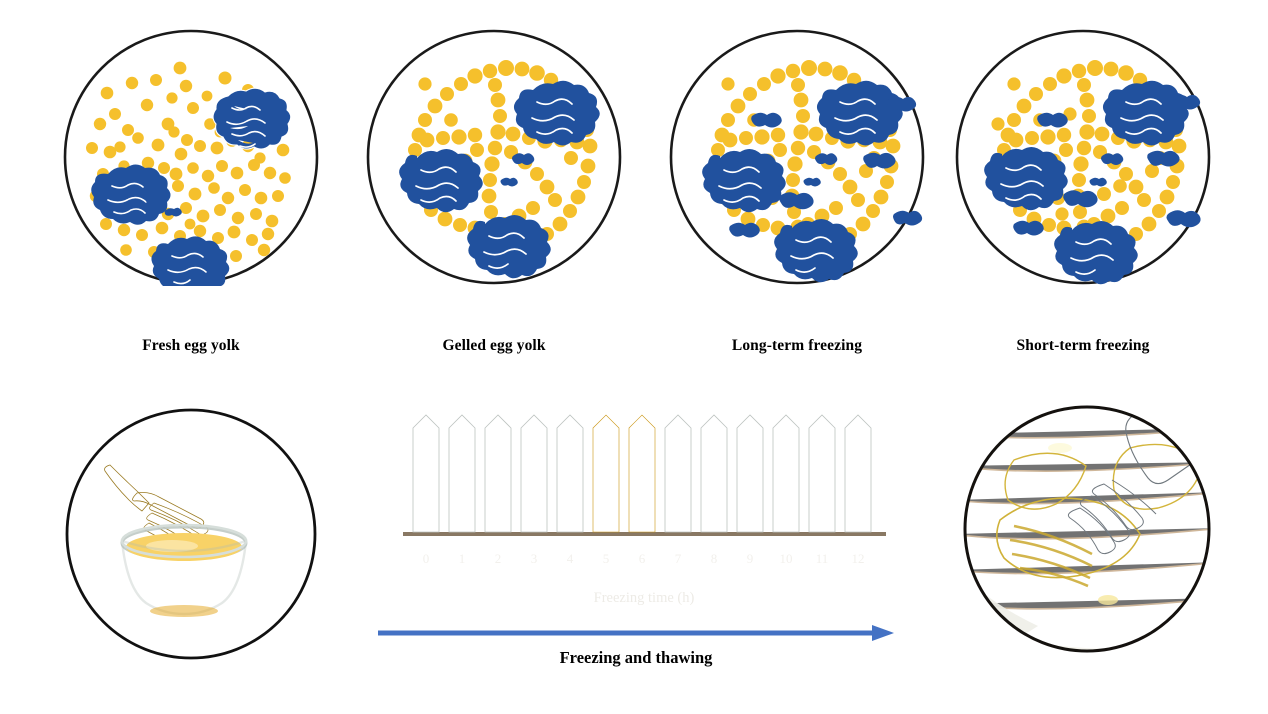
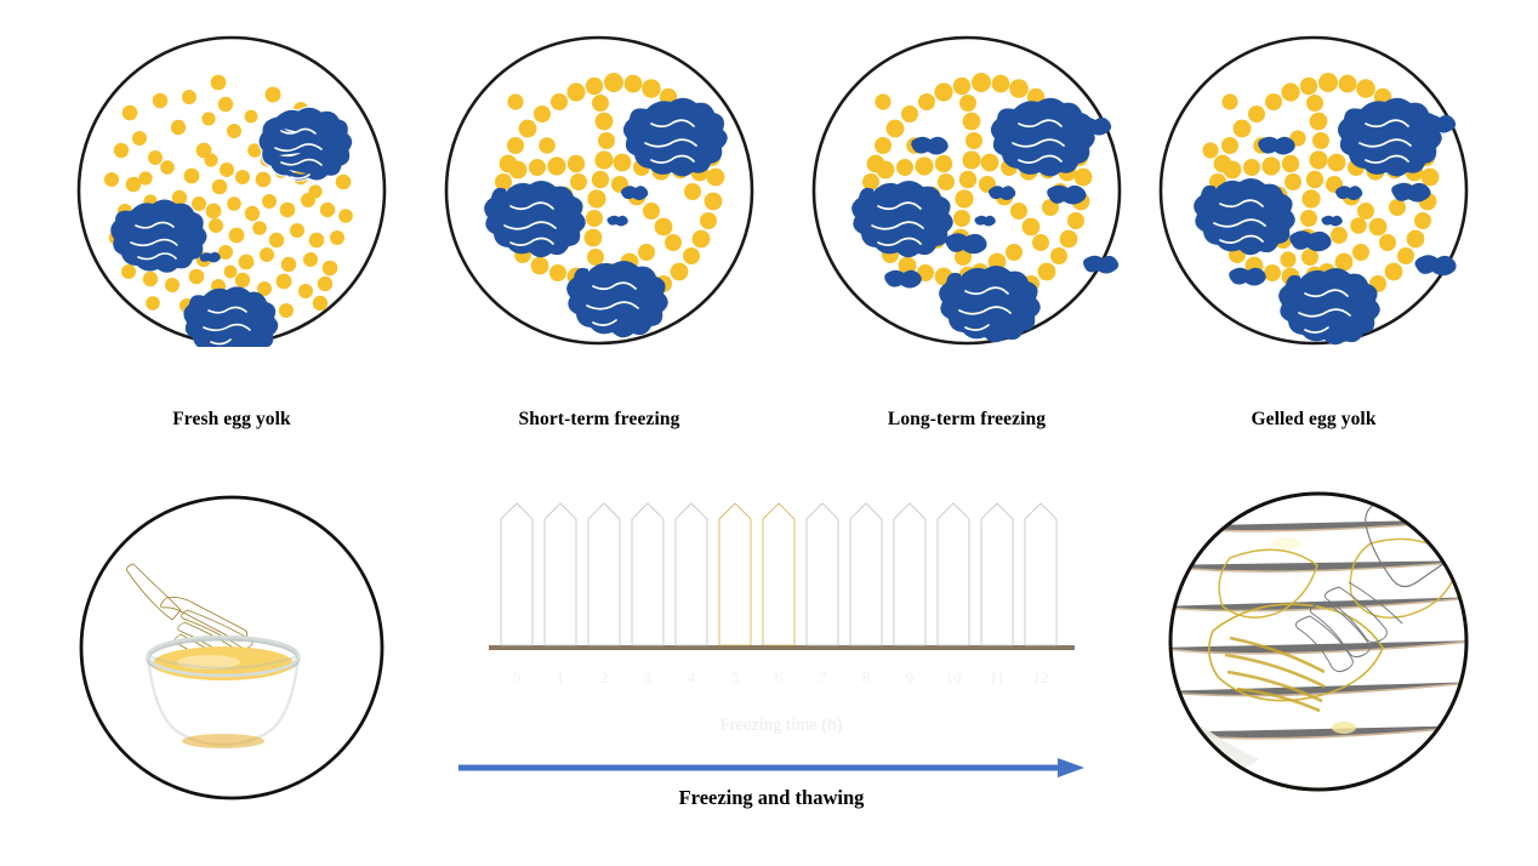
  Fresh egg yolk
- Gelled egg yolk
+ Short-term freezing
  Long-term freezing
- Short-term freezing
+ Gelled egg yolk
  Freezing time (h)
  Freezing and thawing
